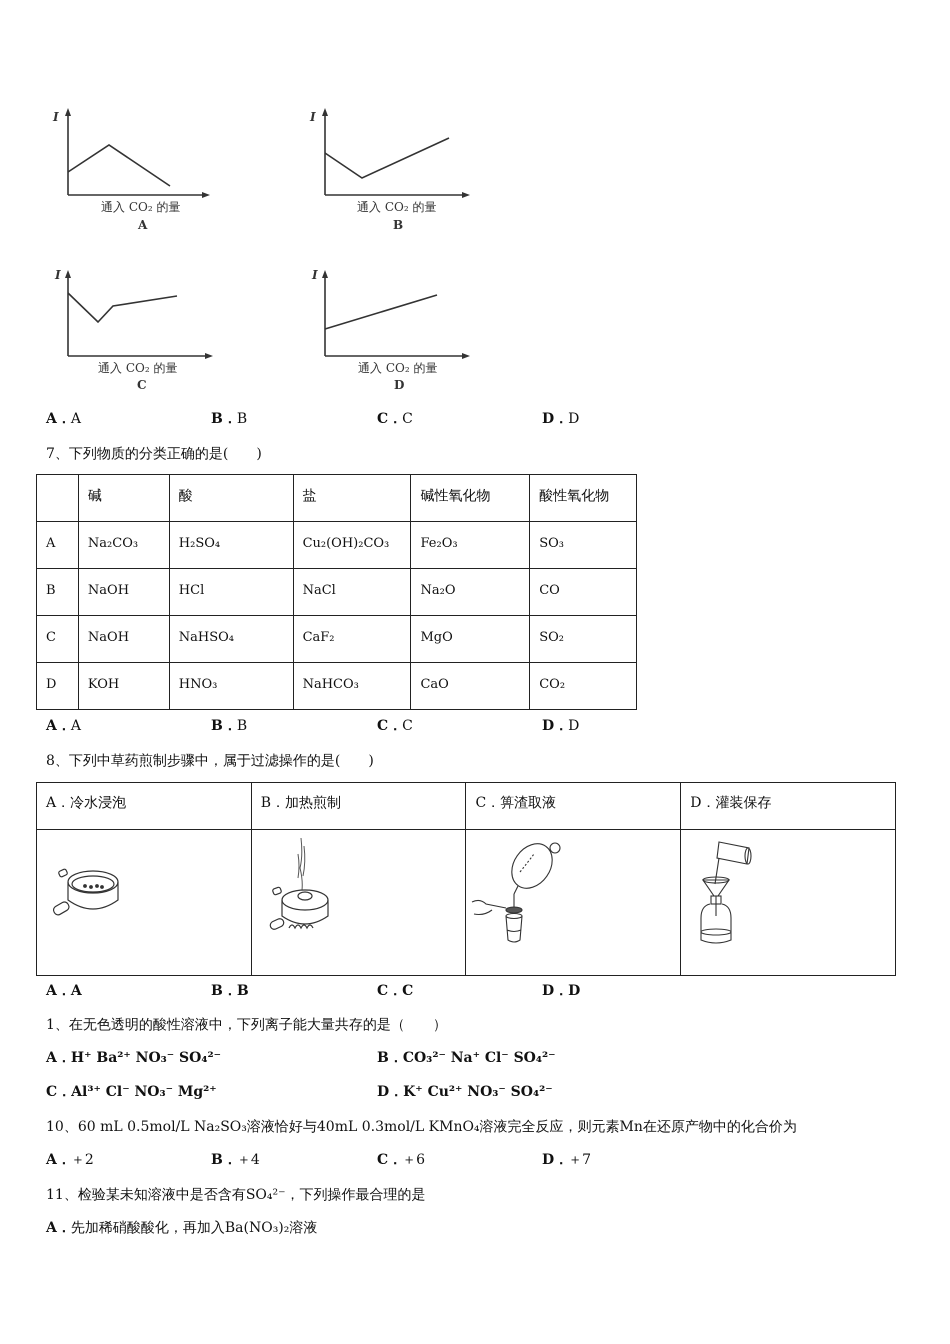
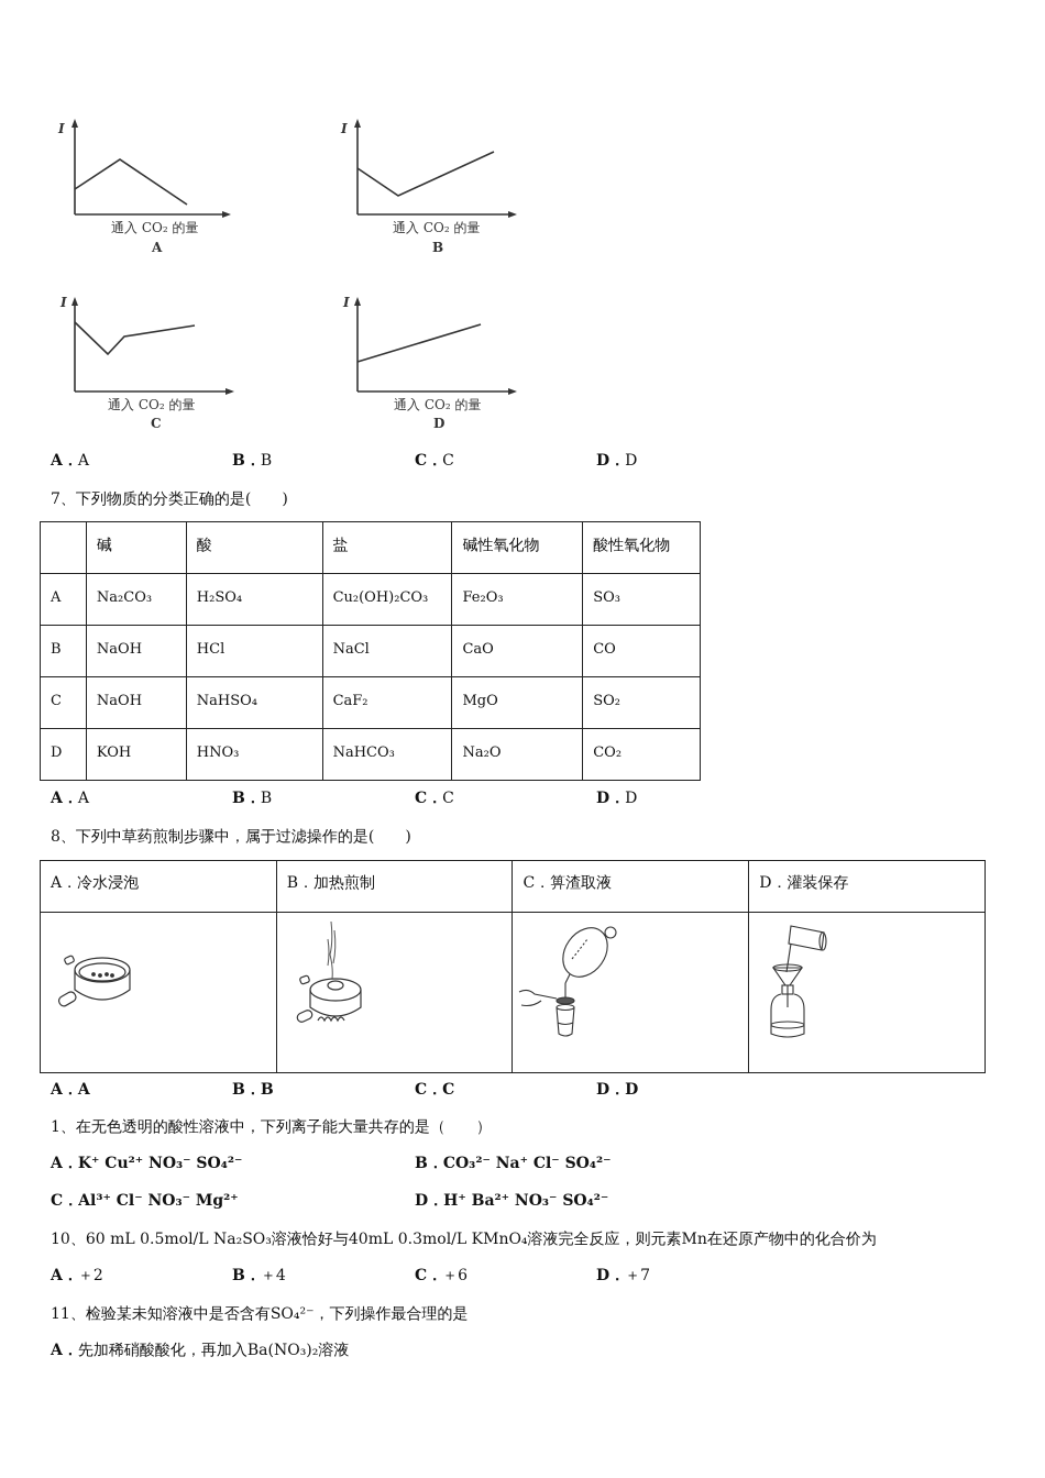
  I
  通入 CO₂ 的量
  A
  I
  通入 CO₂ 的量
  B
  I
  通入 CO₂ 的量
  C
  I
  通入 CO₂ 的量
  D
  A．A
  B．B
  C．C
  D．D
  7、下列物质的分类正确的是( )
  	碱	酸	盐	碱性氧化物	酸性氧化物
  A	Na₂CO₃	H₂SO₄	Cu₂(OH)₂CO₃	Fe₂O₃	SO₃
- B	NaOH	HCl	NaCl	Na₂O	CO
+ B	NaOH	HCl	NaCl	CaO	CO
  C	NaOH	NaHSO₄	CaF₂	MgO	SO₂
- D	KOH	HNO₃	NaHCO₃	CaO	CO₂
+ D	KOH	HNO₃	NaHCO₃	Na₂O	CO₂
  A．A
  B．B
  C．C
  D．D
  8、下列中草药煎制步骤中，属于过滤操作的是( )
  A．冷水浸泡	B．加热煎制	C．箅渣取液	D．灌装保存
  A．A
  B．B
  C．C
  D．D
  1、在无色透明的酸性溶液中，下列离子能大量共存的是（ ）
- A．H⁺ Ba²⁺ NO₃⁻ SO₄²⁻
+ A．K⁺ Cu²⁺ NO₃⁻ SO₄²⁻
  B．CO₃²⁻ Na⁺ Cl⁻ SO₄²⁻
  C．Al³⁺ Cl⁻ NO₃⁻ Mg²⁺
- D．K⁺ Cu²⁺ NO₃⁻ SO₄²⁻
+ D．H⁺ Ba²⁺ NO₃⁻ SO₄²⁻
  10、60 mL 0.5mol/L Na₂SO₃溶液恰好与40mL 0.3mol/L KMnO₄溶液完全反应，则元素Mn在还原产物中的化合价为
  A．＋2
  B．＋4
  C．＋6
  D．＋7
  11、检验某未知溶液中是否含有SO₄²⁻，下列操作最合理的是
  A．先加稀硝酸酸化，再加入Ba(NO₃)₂溶液
